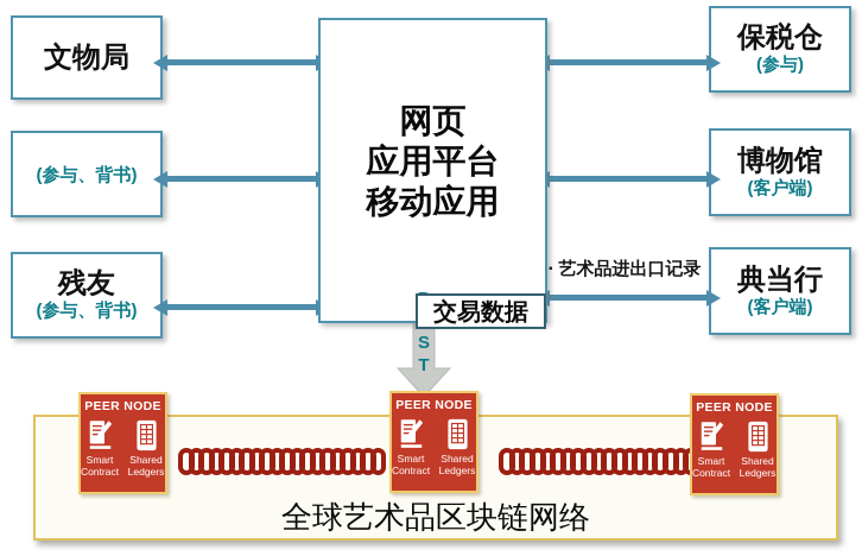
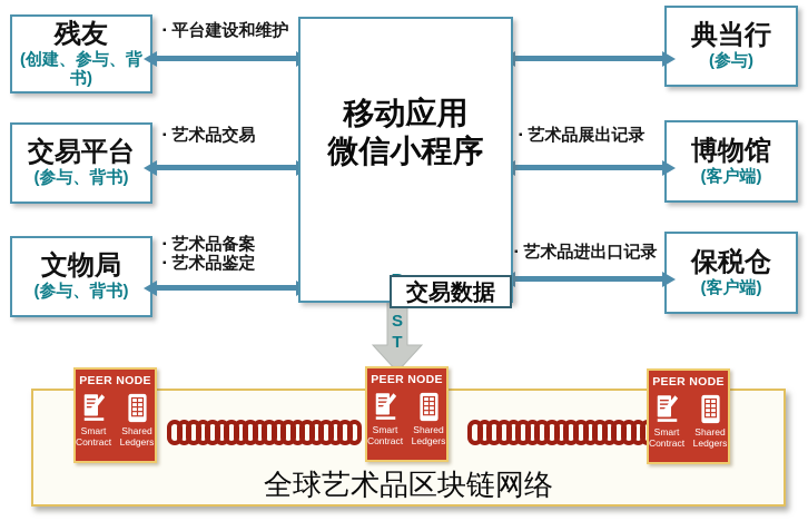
- 文物局
+ 残友
+ (创建、参与、背书)
+ 交易平台
  (参与、背书)
- 残友
+ 文物局
  (参与、背书)
- 保税仓
+ 典当行
  (参与)
  博物馆
  (客户端)
- 典当行
+ 保税仓
  (客户端)
- 网页
- 应用平台
  移动应用
+ 微信小程序
+ ▪ 平台建设和维护
+ ▪ 艺术品交易
+ ▪ 艺术品备案
+ ▪ 艺术品鉴定
+ ▪ 艺术品展出记录
  ▪ 艺术品进出口记录
  交易数据
  全球艺术品区块链网络
  PEER NODE
  Smart Contract
  Shared Ledgers
  PEER NODE
  Smart Contract
  Shared Ledgers
  PEER NODE
  Smart Contract
  Shared Ledgers
